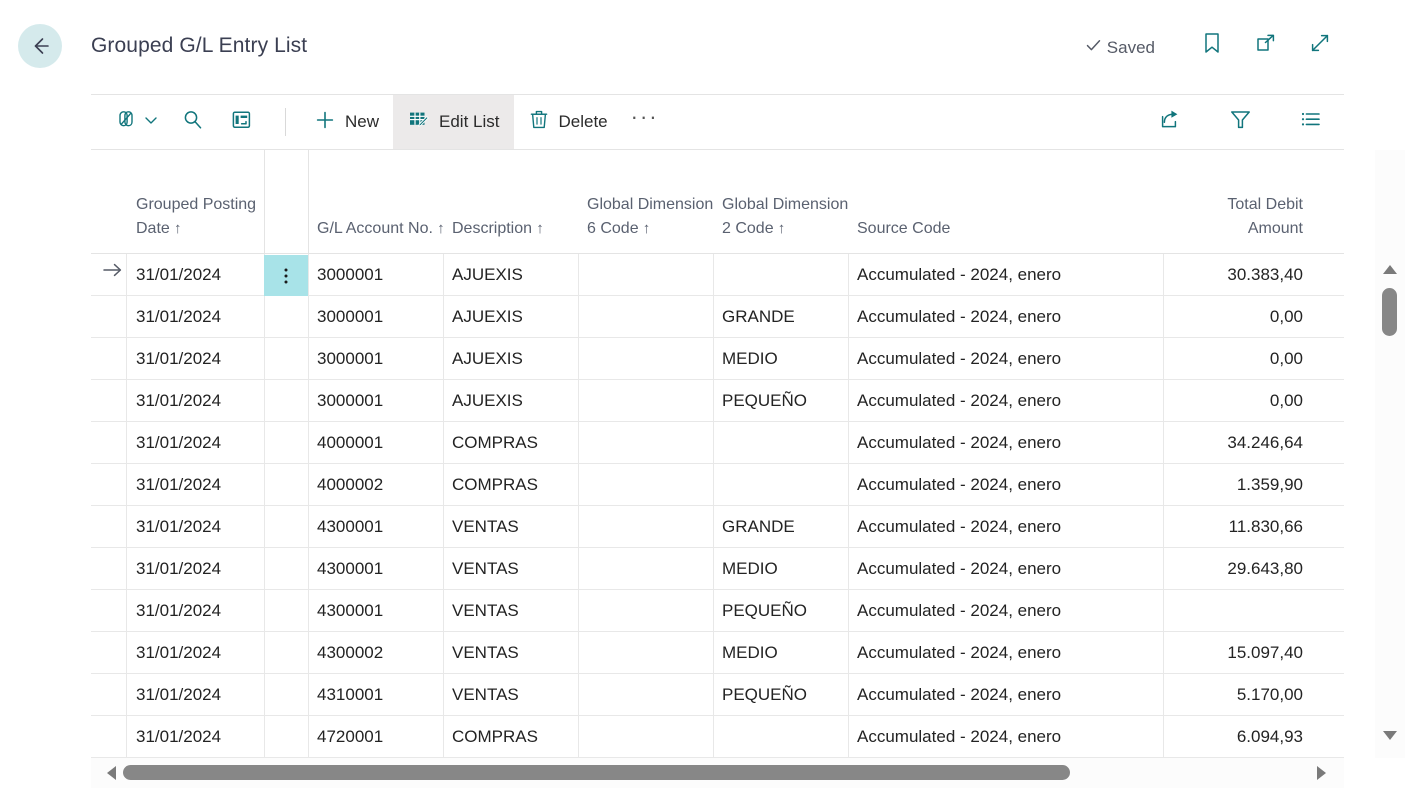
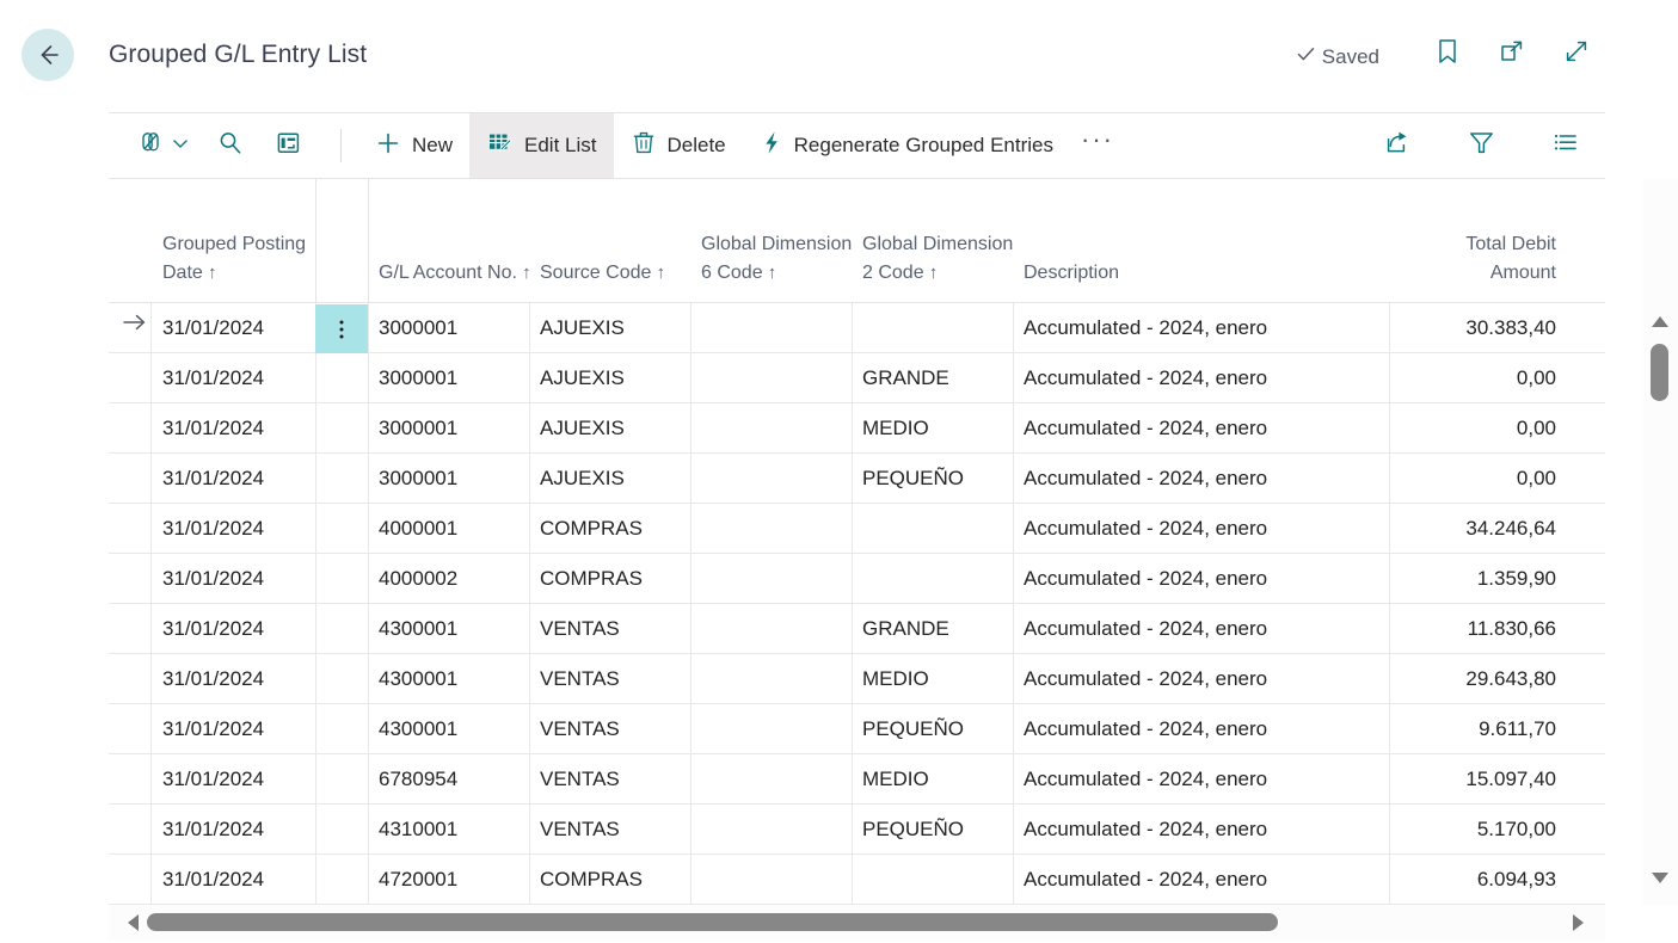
  Grouped G/L Entry List
  Saved
  New
  Edit List
  Delete
+ Regenerate Grouped Entries
  ···
  Grouped Posting Date ↑
  G/L Account No. ↑
- Description ↑
+ Source Code ↑
  Global Dimension 6 Code ↑
  Global Dimension 2 Code ↑
- Source Code
+ Description
  Total Debit Amount
  31/01/2024
  3000001
  AJUEXIS
  Accumulated - 2024, enero
  30.383,40
  31/01/2024
  3000001
  AJUEXIS
  GRANDE
  Accumulated - 2024, enero
  0,00
  31/01/2024
  3000001
  AJUEXIS
  MEDIO
  Accumulated - 2024, enero
  0,00
  31/01/2024
  3000001
  AJUEXIS
  PEQUEÑO
  Accumulated - 2024, enero
  0,00
  31/01/2024
  4000001
  COMPRAS
  Accumulated - 2024, enero
  34.246,64
  31/01/2024
  4000002
  COMPRAS
  Accumulated - 2024, enero
  1.359,90
  31/01/2024
  4300001
  VENTAS
  GRANDE
  Accumulated - 2024, enero
  11.830,66
  31/01/2024
  4300001
  VENTAS
  MEDIO
  Accumulated - 2024, enero
  29.643,80
  31/01/2024
  4300001
  VENTAS
  PEQUEÑO
  Accumulated - 2024, enero
+ 9.611,70
  31/01/2024
- 4300002
+ 6780954
  VENTAS
  MEDIO
  Accumulated - 2024, enero
  15.097,40
  31/01/2024
  4310001
  VENTAS
  PEQUEÑO
  Accumulated - 2024, enero
  5.170,00
  31/01/2024
  4720001
  COMPRAS
  Accumulated - 2024, enero
  6.094,93
